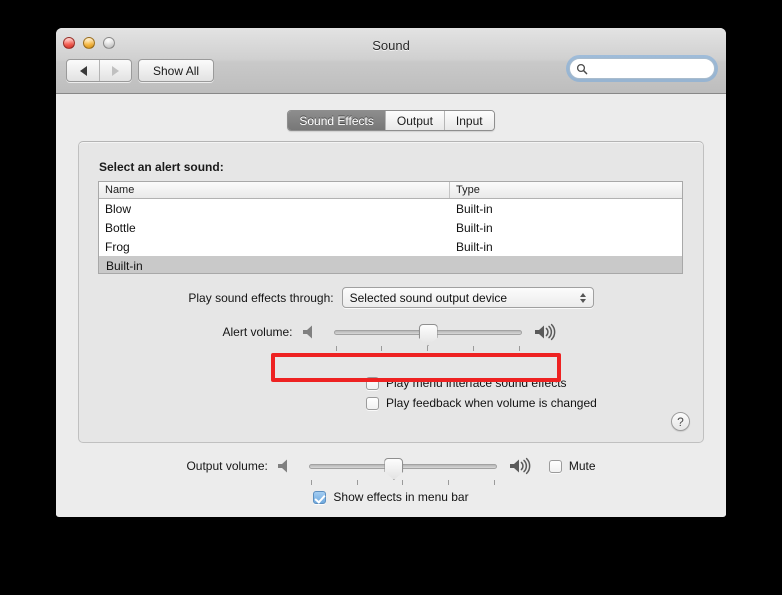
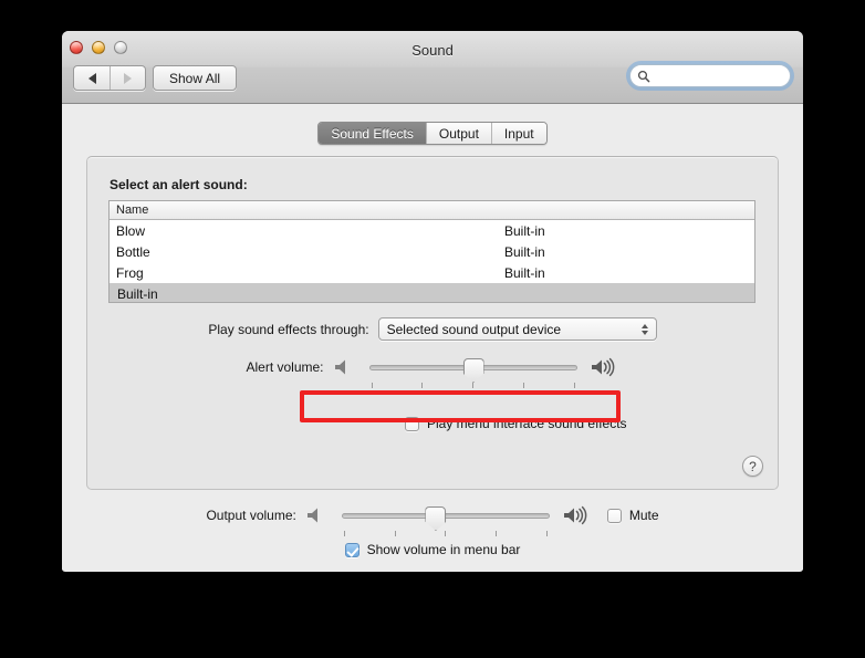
  Sound
  Show All
  Sound Effects
  Output
  Input
  Select an alert sound:
  Name
- Type
  Blow
  Built-in
  Bottle
  Built-in
  Frog
  Built-in
  Built-in
  Play sound effects through:
  Selected sound output device
  Alert volume:
  Play menu interface sound effects
- Play feedback when volume is changed
  ?
  Output volume:
  Mute
- Show effects in menu bar
+ Show volume in menu bar
